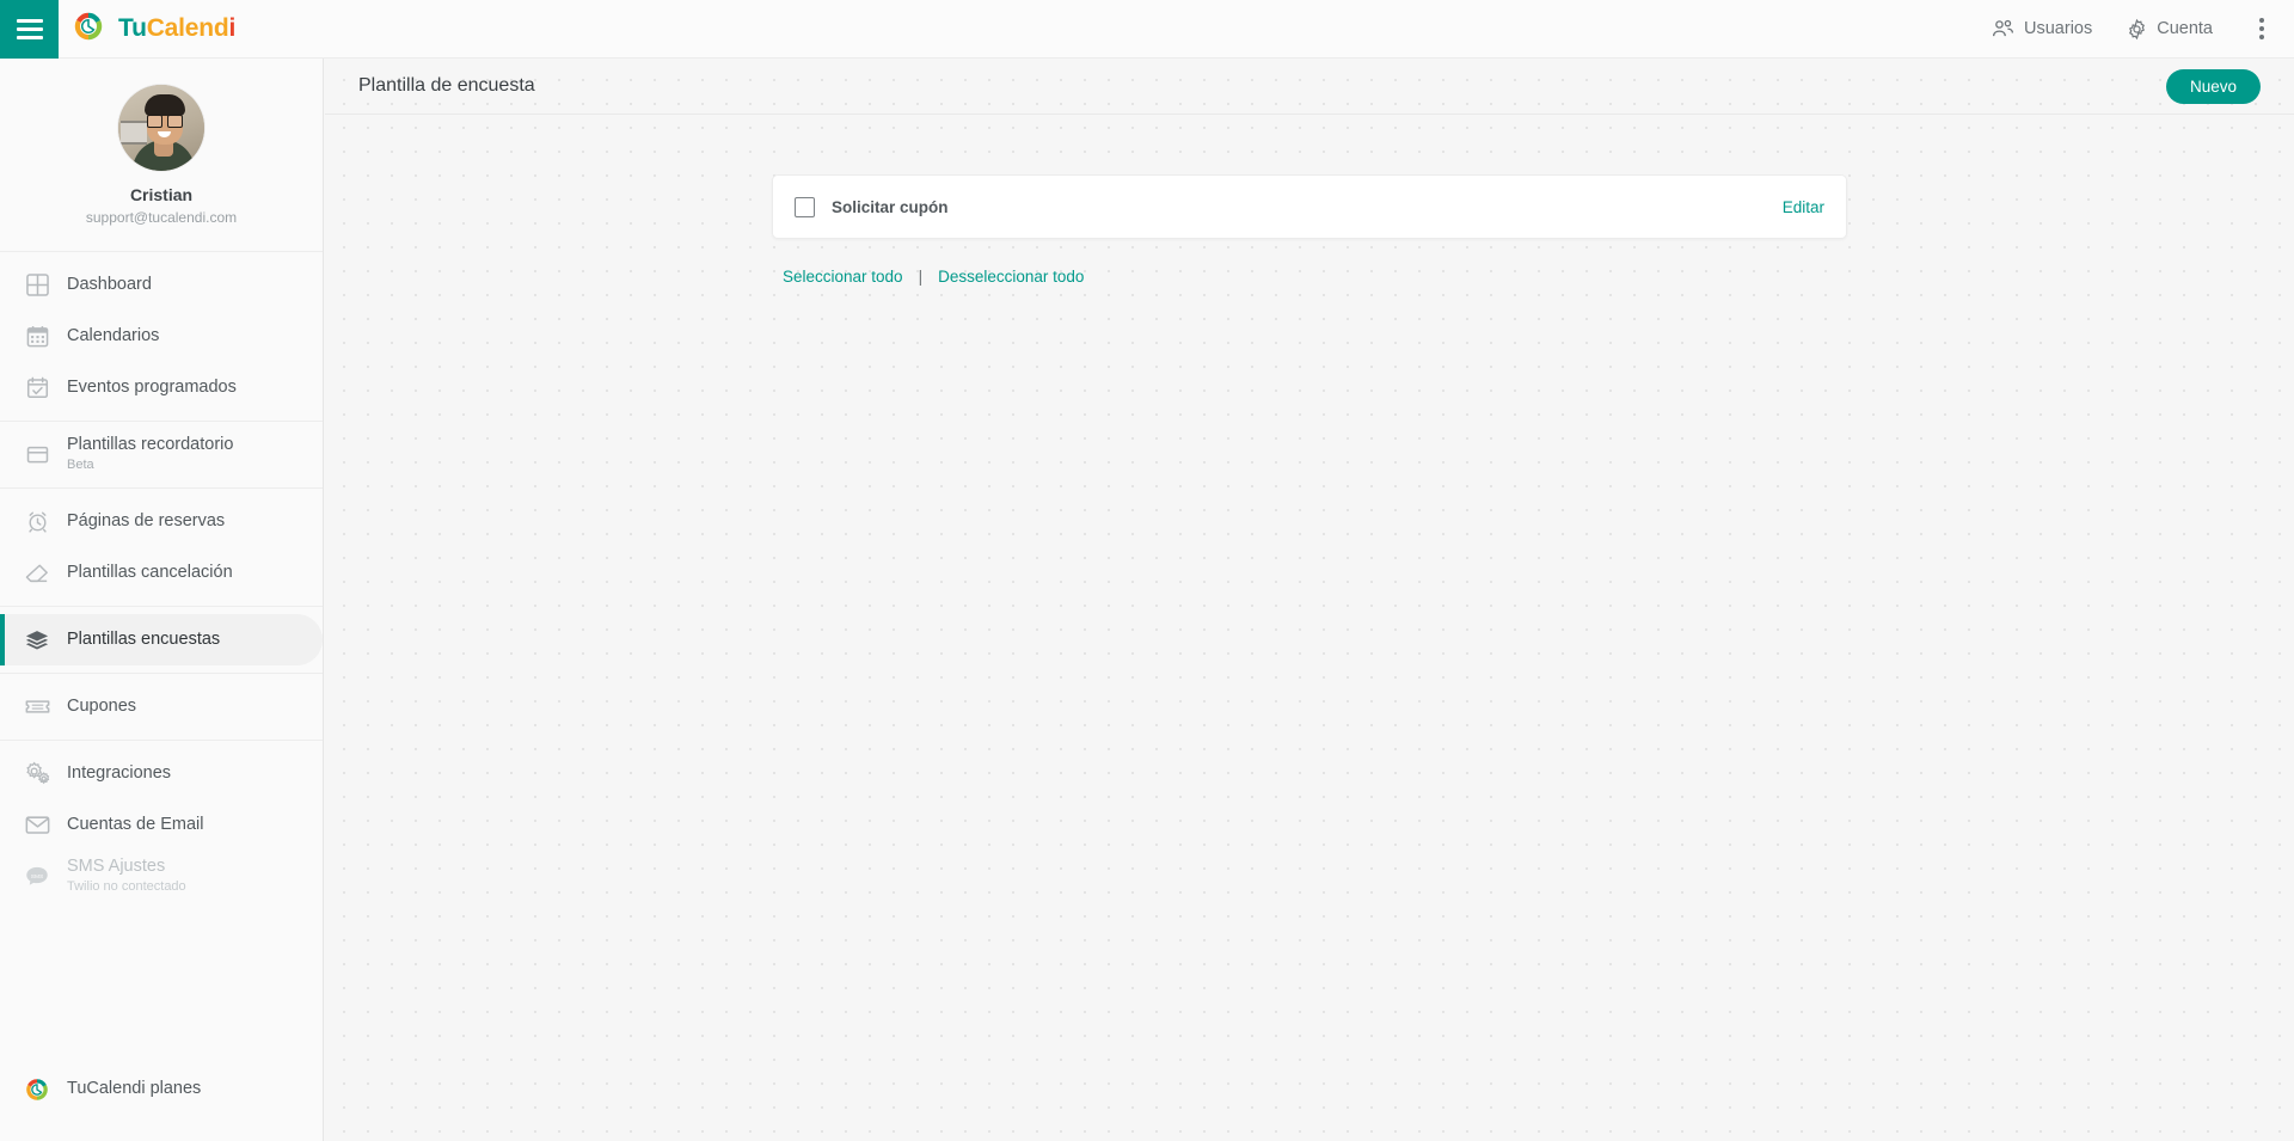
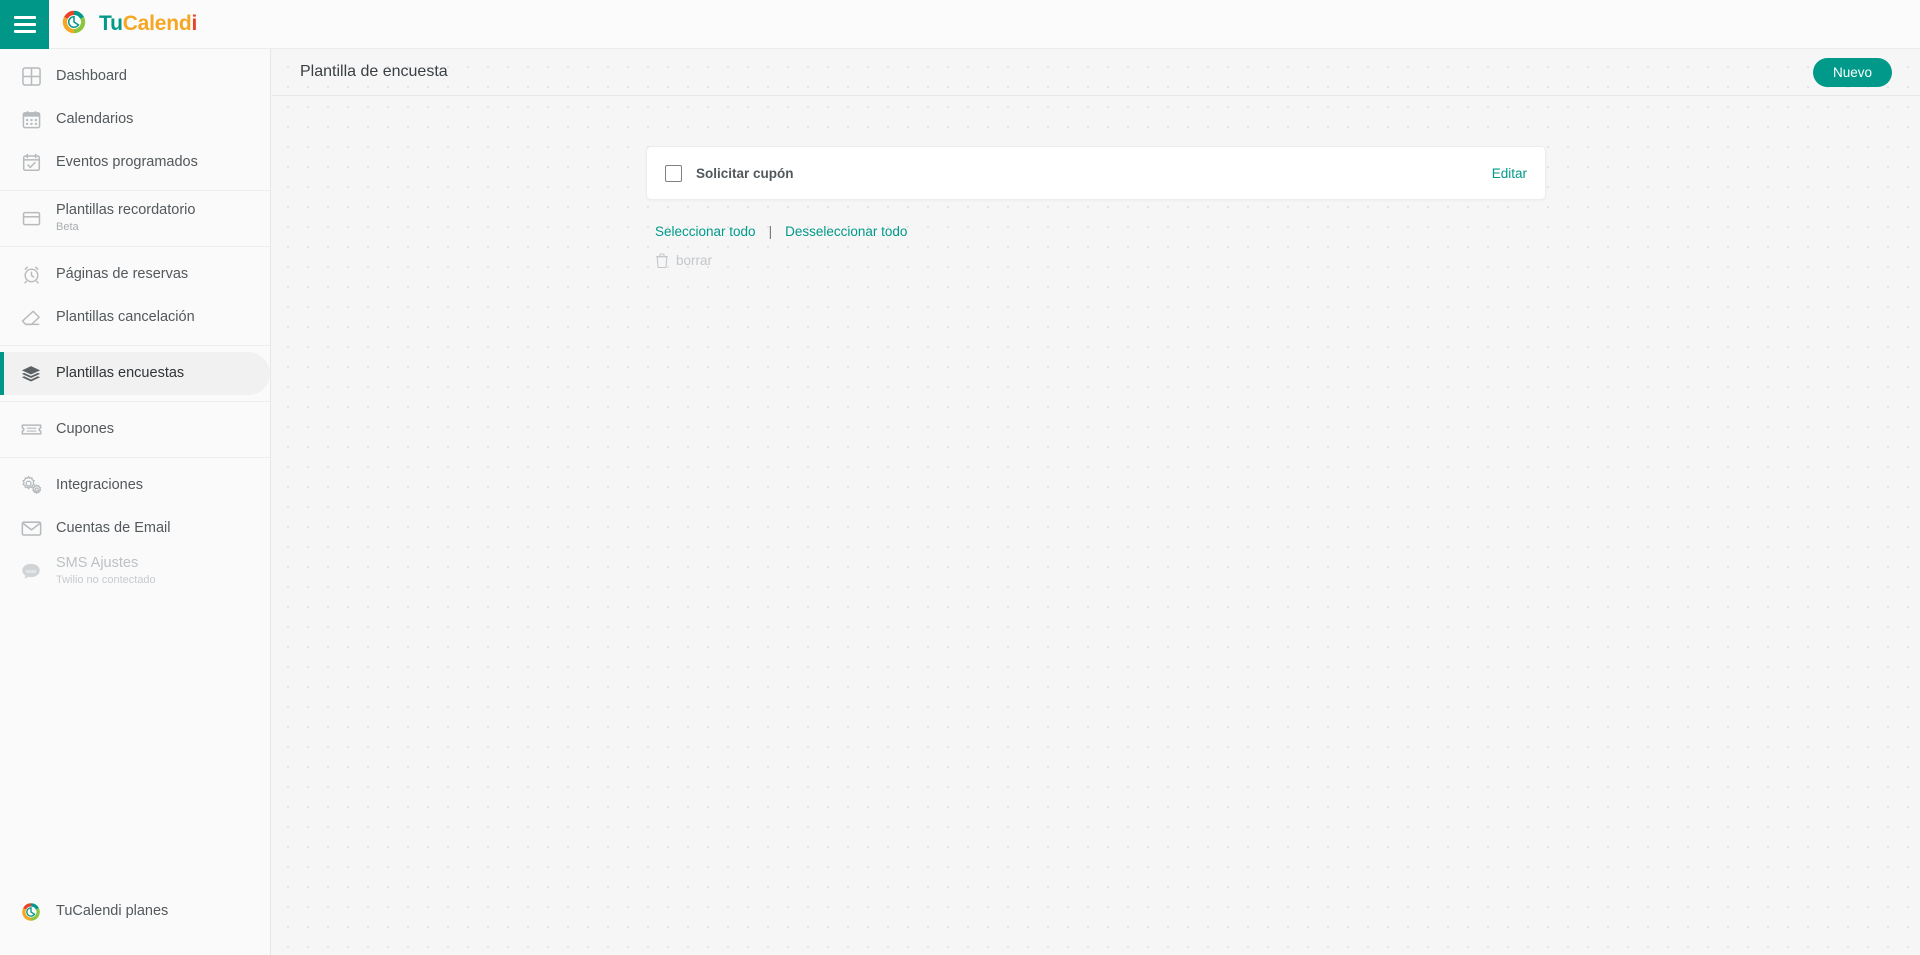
  TuCalendi
- Usuarios
- Cuenta
- Cristian
- support@tucalendi.com
  Dashboard
  Calendarios
  Eventos programados
  Plantillas recordatorio
  Beta
  Páginas de reservas
  Plantillas cancelación
  Plantillas encuestas
  Cupones
  Integraciones
  Cuentas de Email
  SMS Ajustes
  Twilio no contectado
  TuCalendi planes
  Plantilla de encuesta
  Nuevo
  Solicitar cupón
  Editar
  Seleccionar todo
  |
  Desseleccionar todo
+ borrar
